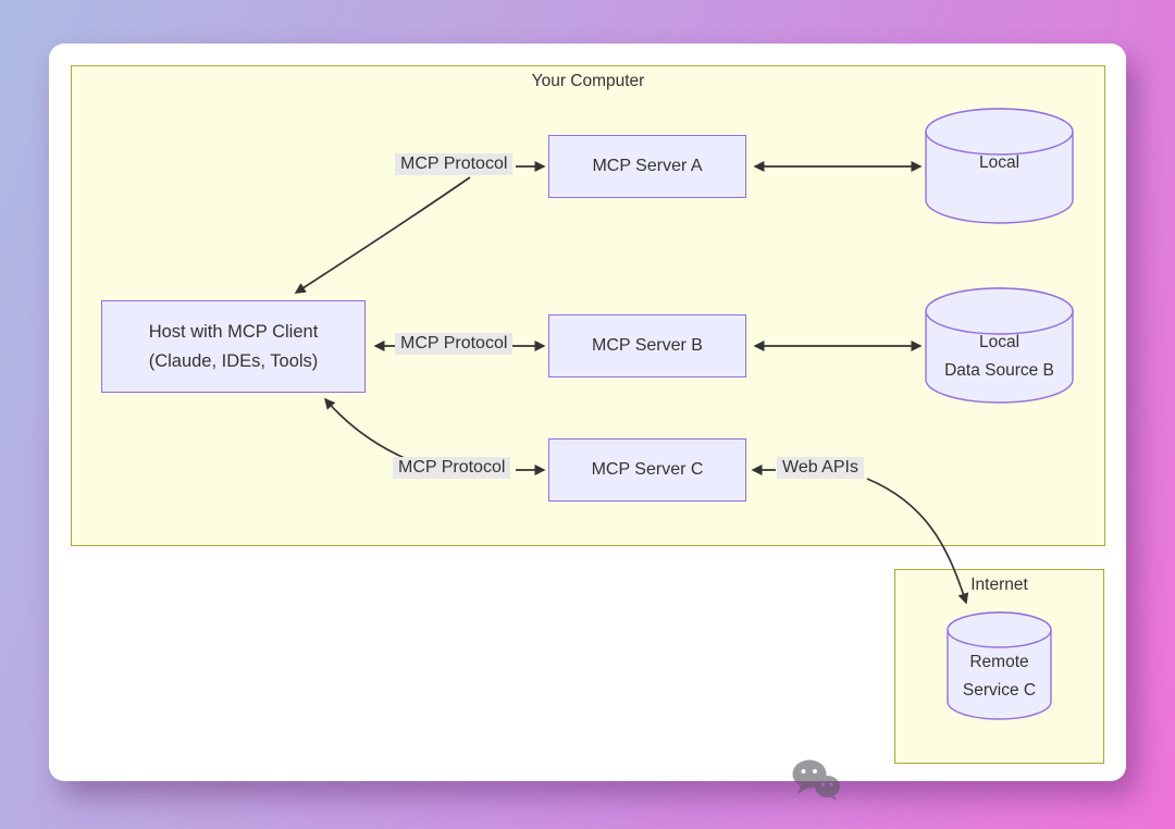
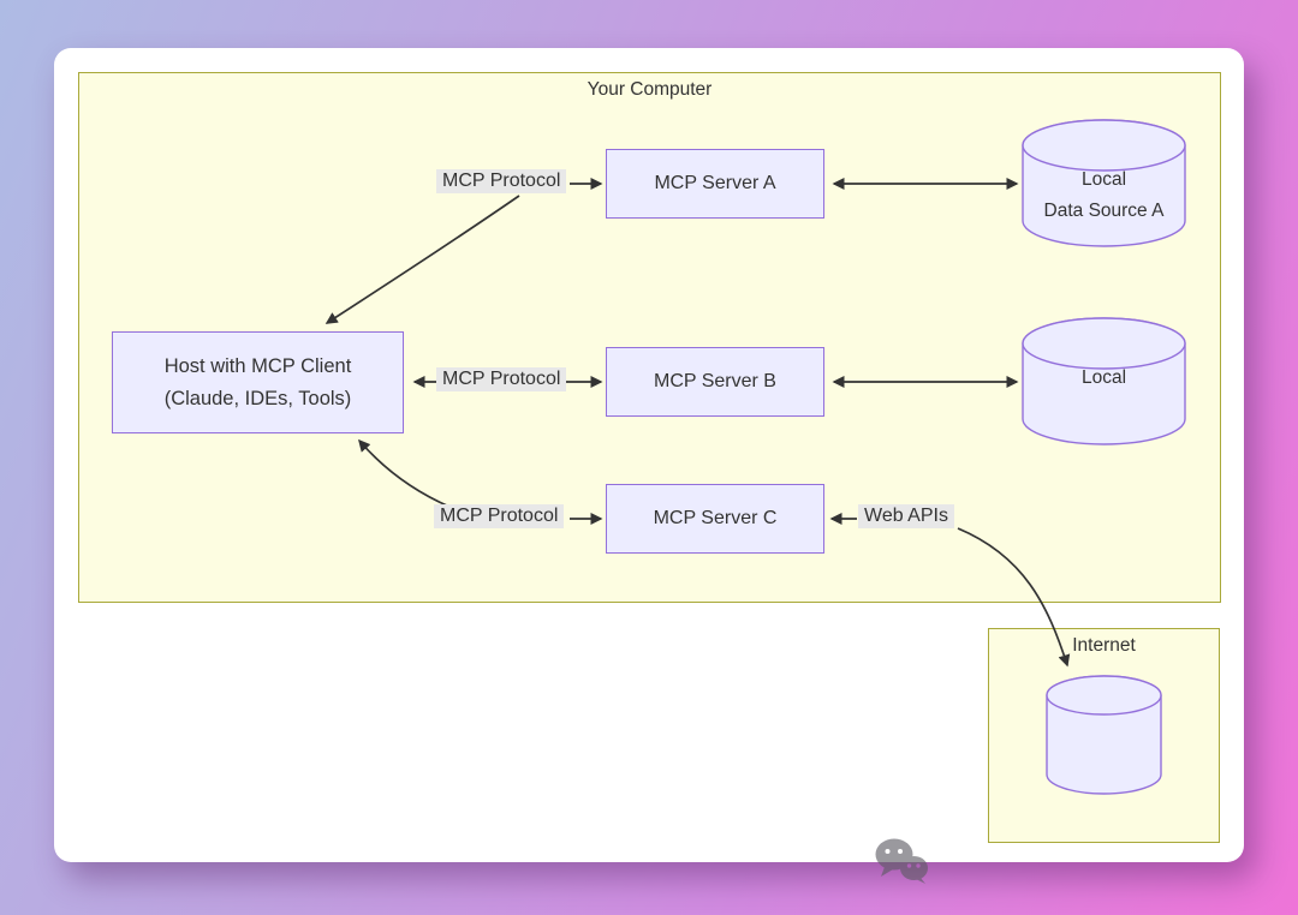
  Your Computer
  Internet
  Host with MCP Client
  (Claude, IDEs, Tools)
  MCP Server A
  MCP Server B
  MCP Server C
  Local
+ Data Source A
  Local
- Data Source B
- Remote
- Service C
  MCP Protocol
  MCP Protocol
  MCP Protocol
  Web APIs
